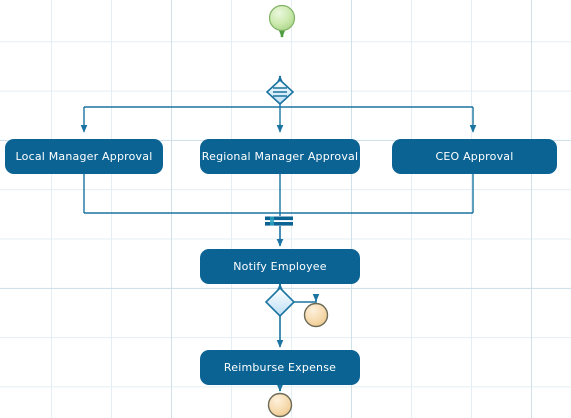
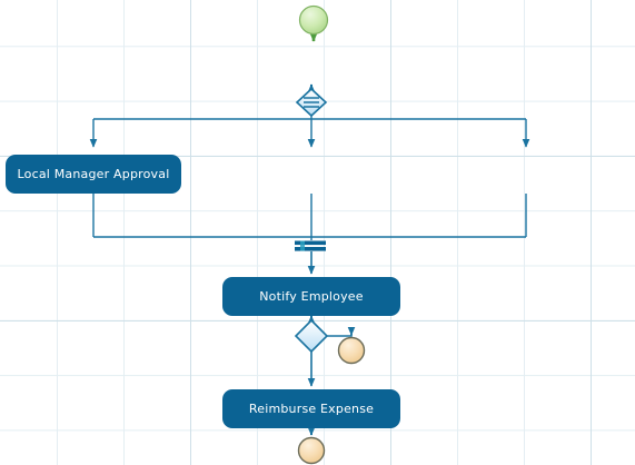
  Local Manager Approval
- Regional Manager Approval
- CEO Approval
  Notify Employee
  Reimburse Expense
